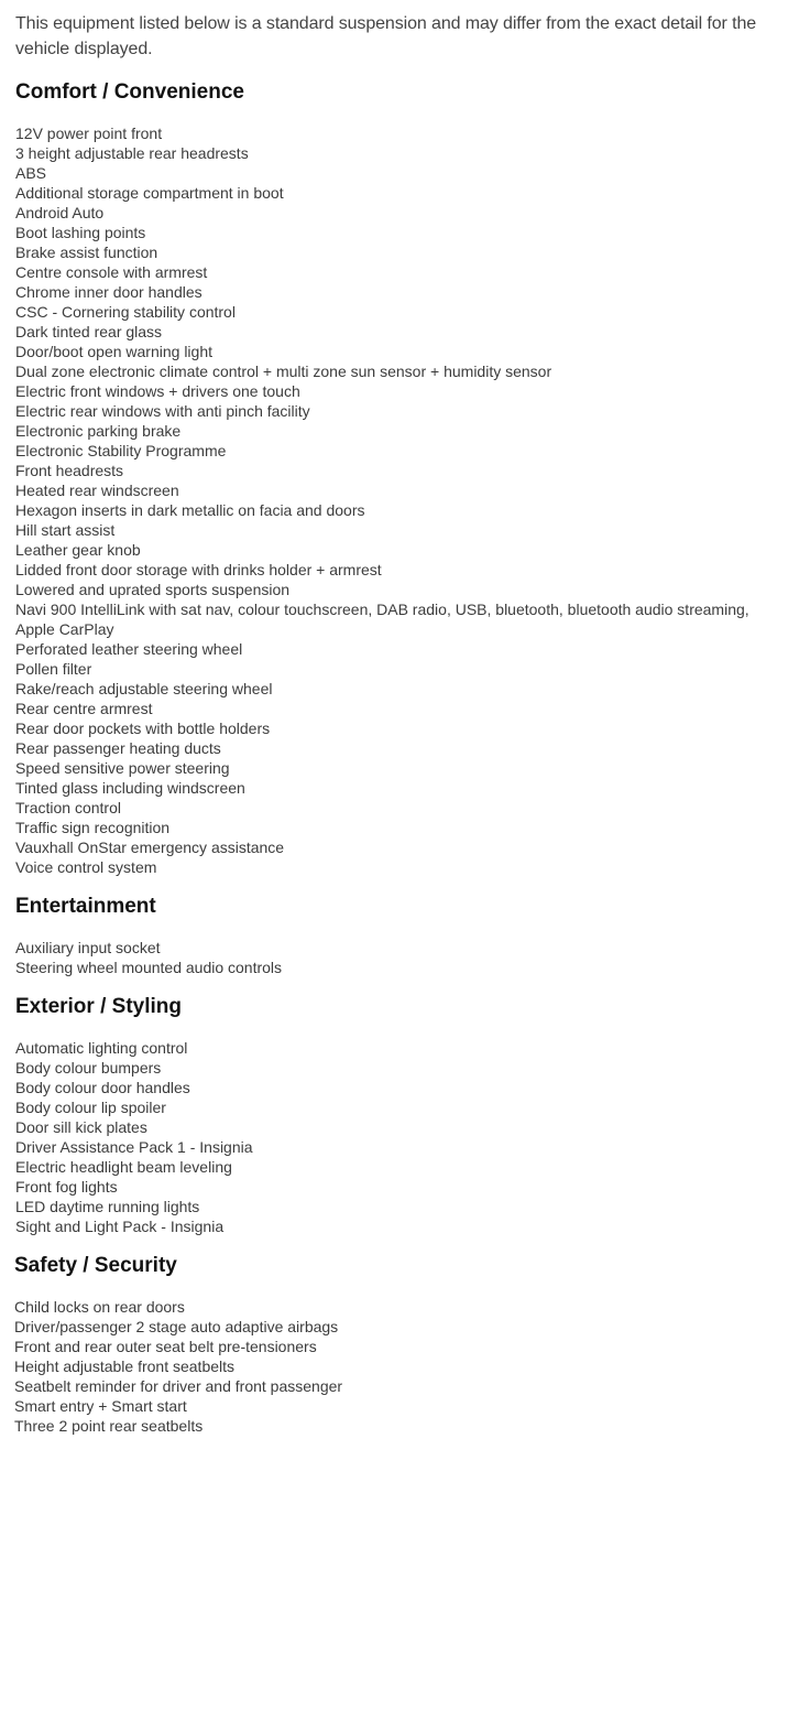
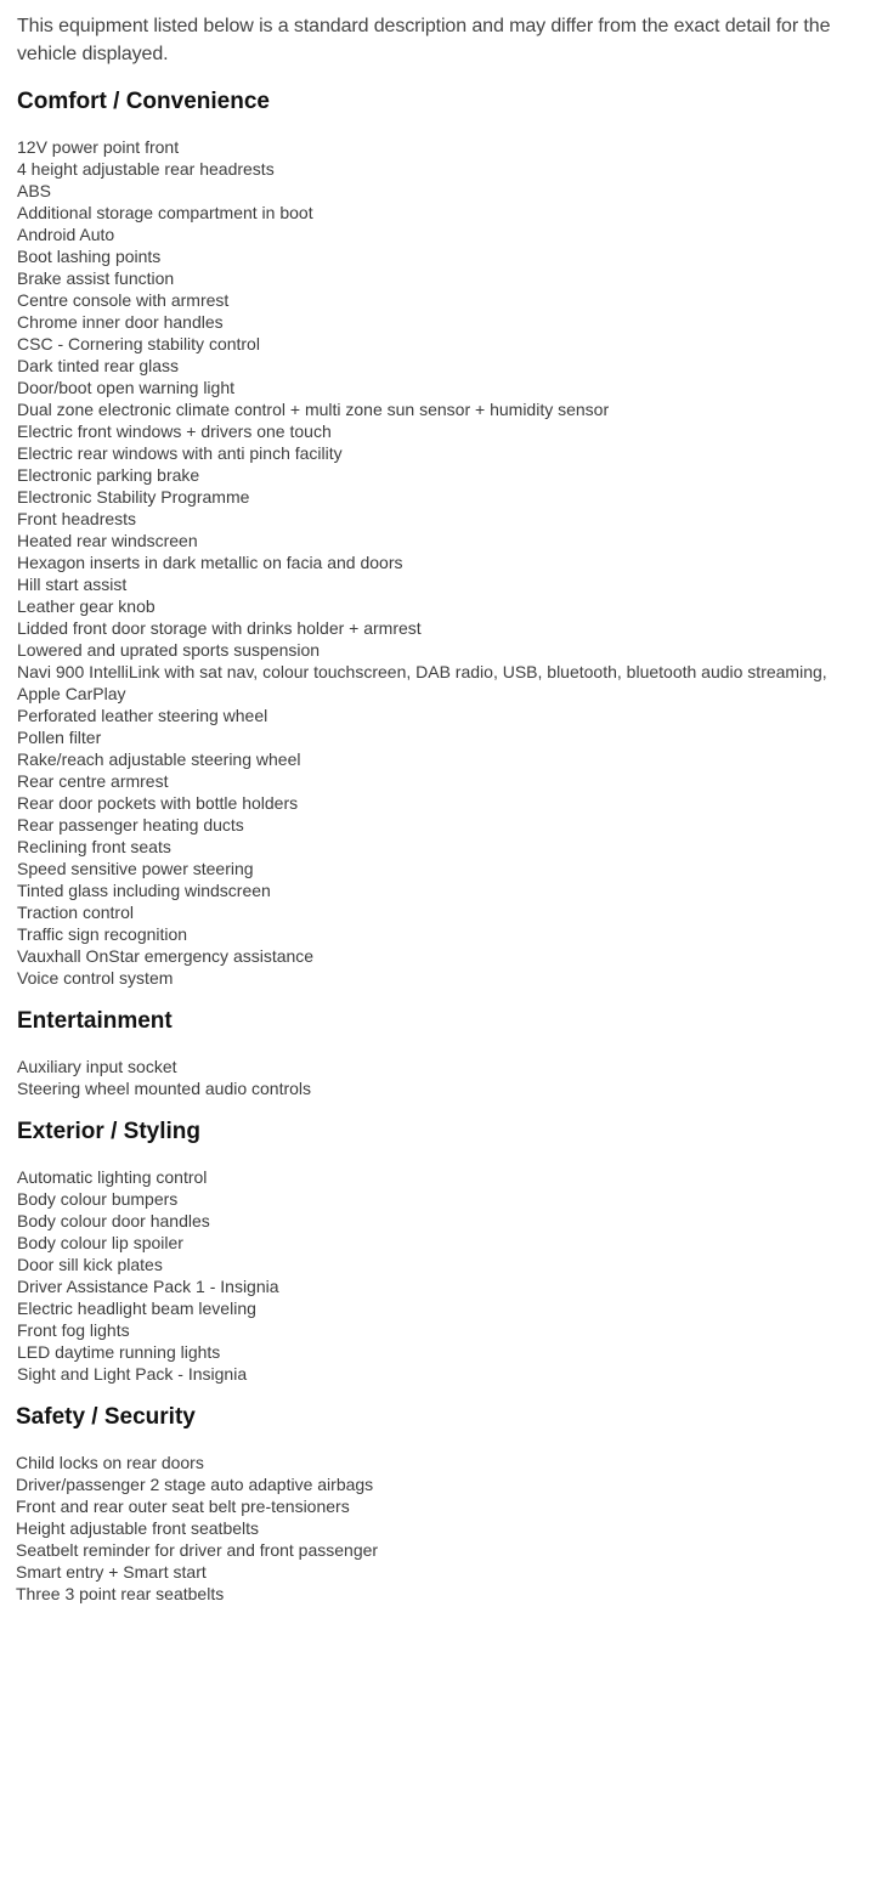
- This equipment listed below is a standard suspension and may differ from the exact detail for the vehicle displayed.
+ This equipment listed below is a standard description and may differ from the exact detail for the vehicle displayed.
  Comfort / Convenience
  12V power point front
- 3 height adjustable rear headrests
+ 4 height adjustable rear headrests
  ABS
  Additional storage compartment in boot
  Android Auto
  Boot lashing points
  Brake assist function
  Centre console with armrest
  Chrome inner door handles
  CSC - Cornering stability control
  Dark tinted rear glass
  Door/boot open warning light
  Dual zone electronic climate control + multi zone sun sensor + humidity sensor
  Electric front windows + drivers one touch
  Electric rear windows with anti pinch facility
  Electronic parking brake
  Electronic Stability Programme
  Front headrests
  Heated rear windscreen
  Hexagon inserts in dark metallic on facia and doors
  Hill start assist
  Leather gear knob
  Lidded front door storage with drinks holder + armrest
  Lowered and uprated sports suspension
  Navi 900 IntelliLink with sat nav, colour touchscreen, DAB radio, USB, bluetooth, bluetooth audio streaming, Apple CarPlay
  Perforated leather steering wheel
  Pollen filter
  Rake/reach adjustable steering wheel
  Rear centre armrest
  Rear door pockets with bottle holders
  Rear passenger heating ducts
+ Reclining front seats
  Speed sensitive power steering
  Tinted glass including windscreen
  Traction control
  Traffic sign recognition
  Vauxhall OnStar emergency assistance
  Voice control system
  Entertainment
  Auxiliary input socket
  Steering wheel mounted audio controls
  Exterior / Styling
  Automatic lighting control
  Body colour bumpers
  Body colour door handles
  Body colour lip spoiler
  Door sill kick plates
  Driver Assistance Pack 1 - Insignia
  Electric headlight beam leveling
  Front fog lights
  LED daytime running lights
  Sight and Light Pack - Insignia
  Safety / Security
  Child locks on rear doors
  Driver/passenger 2 stage auto adaptive airbags
  Front and rear outer seat belt pre-tensioners
  Height adjustable front seatbelts
  Seatbelt reminder for driver and front passenger
  Smart entry + Smart start
- Three 2 point rear seatbelts
+ Three 3 point rear seatbelts
